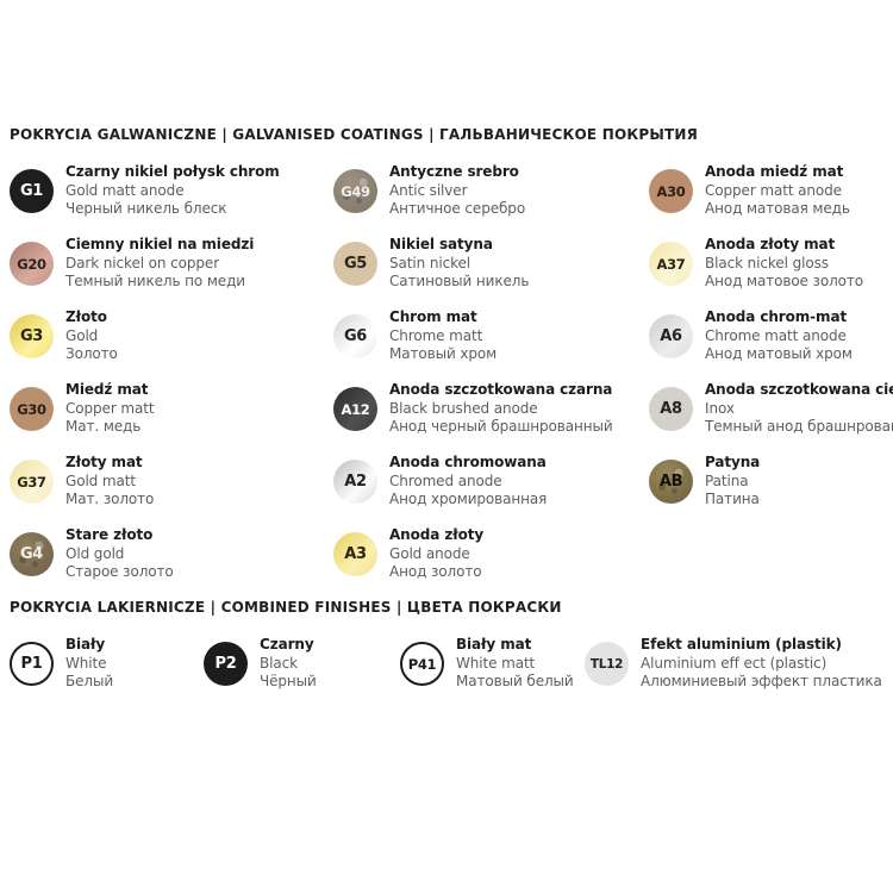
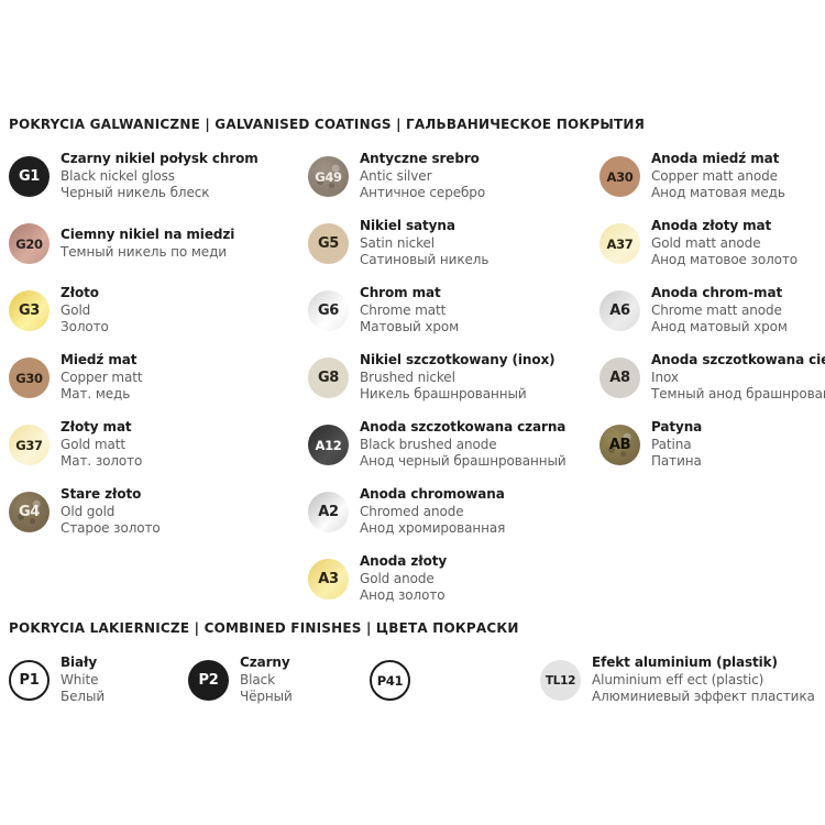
  POKRYCIA GALWANICZNE | GALVANISED COATINGS | ГАЛЬВАНИЧЕСКОЕ ПОКРЫТИЯ
  G1
  Czarny nikiel połysk chrom
- Gold matt anode
+ Black nickel gloss
  Черный никель блеск
  G20
  Ciemny nikiel na miedzi
- Dark nickel on copper
  Темный никель по меди
  G3
  Złoto
  Gold
  Золото
  G30
  Miedź mat
  Copper matt
  Мат. медь
  G37
  Złoty mat
  Gold matt
  Мат. золото
  G4
  Stare złoto
  Old gold
  Старое золото
  G49
  Antyczne srebro
  Antic silver
  Античное серебро
  G5
  Nikiel satyna
  Satin nickel
  Сатиновый никель
  G6
  Chrom mat
  Chrome matt
  Матовый хром
+ G8
+ Nikiel szczotkowany (inox)
+ Brushed nickel
+ Никель брашнрованный
  A12
  Anoda szczotkowana czarna
  Black brushed anode
  Анод черный брашнрованный
  A2
  Anoda chromowana
  Chromed anode
  Анод хромированная
  A3
  Anoda złoty
  Gold anode
  Анод золото
  A30
  Anoda miedź mat
  Copper matt anode
  Анод матовая медь
  A37
  Anoda złoty mat
- Black nickel gloss
+ Gold matt anode
  Анод матовое золото
  A6
  Anoda chrom-mat
  Chrome matt anode
  Анод матовый хром
  A8
  Anoda szczotkowana ci
  Inox
  Темный анод брашнрова
  AB
  Patyna
  Patina
  Патина
  POKRYCIA LAKIERNICZE | COMBINED FINISHES | ЦВЕТА ПОКРАСКИ
  P1
  Biały
  White
  Белый
  P2
  Czarny
  Black
  Чёрный
  P41
- Biały mat
- White matt
- Матовый белый
  TL12
  Efekt aluminium (plastik)
  Aluminium eff ect (plastic)
  Алюминиевый эффект пластика
